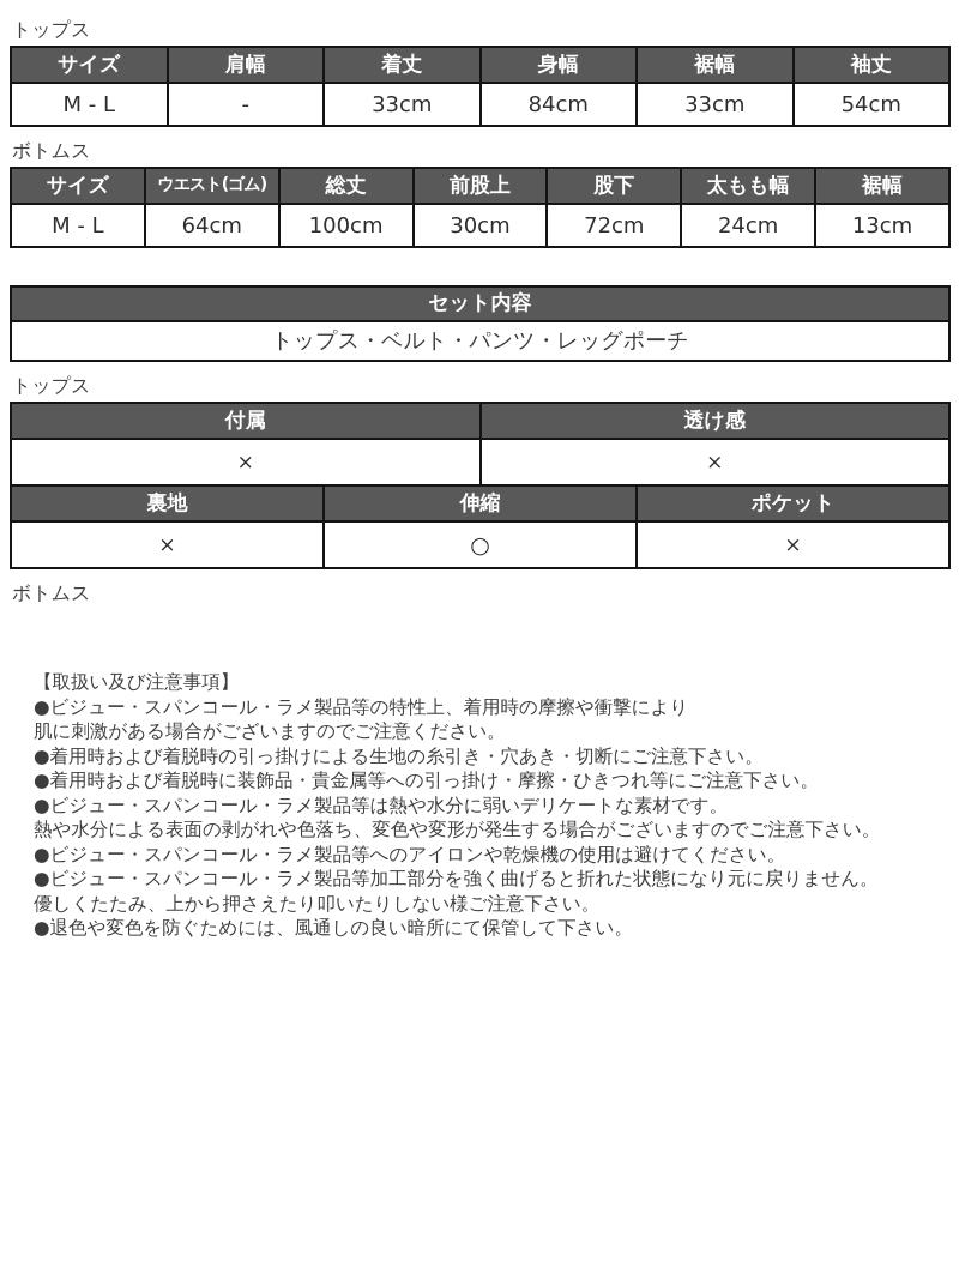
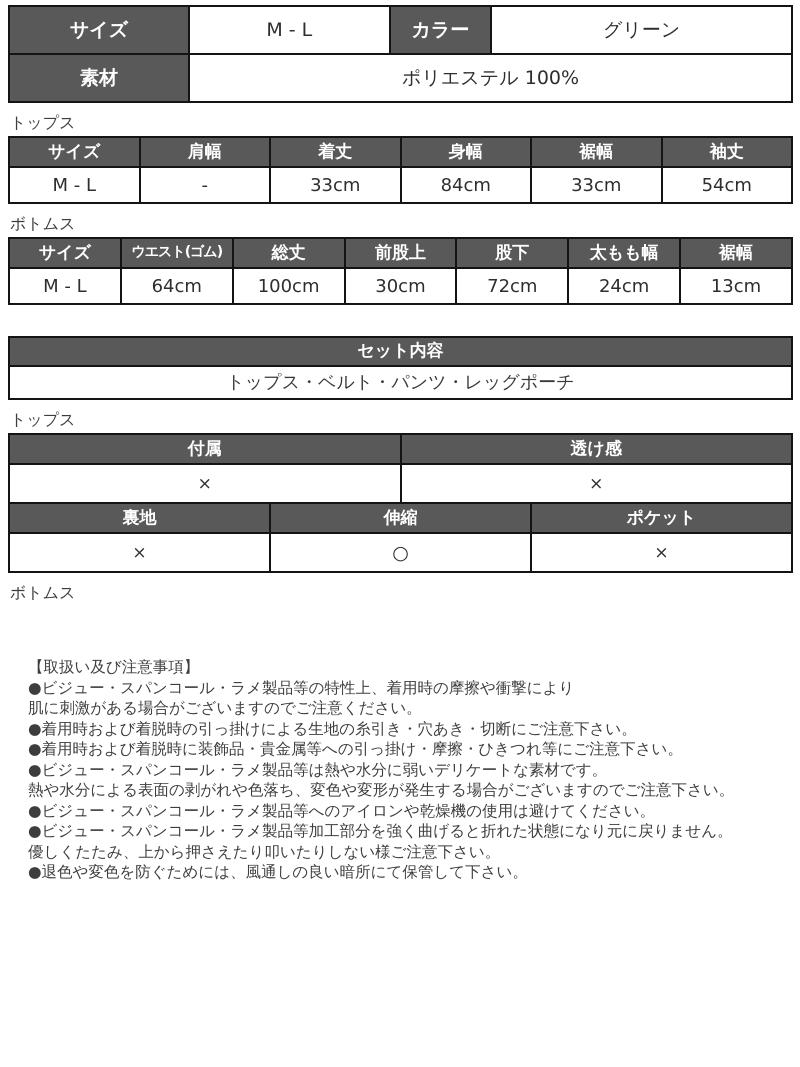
+ サイズ	M - L	カラー	グリーン
+ 素材	ポリエステル 100%
  トップス
  サイズ	肩幅	着丈	身幅	裾幅	袖丈
  M - L	-	33cm	84cm	33cm	54cm
  ボトムス
  サイズ	ウエスト(ゴム)	総丈	前股上	股下	太もも幅	裾幅
  M - L	64cm	100cm	30cm	72cm	24cm	13cm
  セット内容
  トップス・ベルト・パンツ・レッグポーチ
  トップス
  付属	透け感
  ×	×
  裏地	伸縮	ポケット
  ×	○	×
  ボトムス
  【取扱い及び注意事項】
  ●ビジュー・スパンコール・ラメ製品等の特性上、着用時の摩擦や衝撃により
  肌に刺激がある場合がございますのでご注意ください。
  ●着用時および着脱時の引っ掛けによる生地の糸引き・穴あき・切断にご注意下さい。
  ●着用時および着脱時に装飾品・貴金属等への引っ掛け・摩擦・ひきつれ等にご注意下さい。
  ●ビジュー・スパンコール・ラメ製品等は熱や水分に弱いデリケートな素材です。
  熱や水分による表面の剥がれや色落ち、変色や変形が発生する場合がございますのでご注意下さい。
  ●ビジュー・スパンコール・ラメ製品等へのアイロンや乾燥機の使用は避けてください。
  ●ビジュー・スパンコール・ラメ製品等加工部分を強く曲げると折れた状態になり元に戻りません。
  優しくたたみ、上から押さえたり叩いたりしない様ご注意下さい。
  ●退色や変色を防ぐためには、風通しの良い暗所にて保管して下さい。
